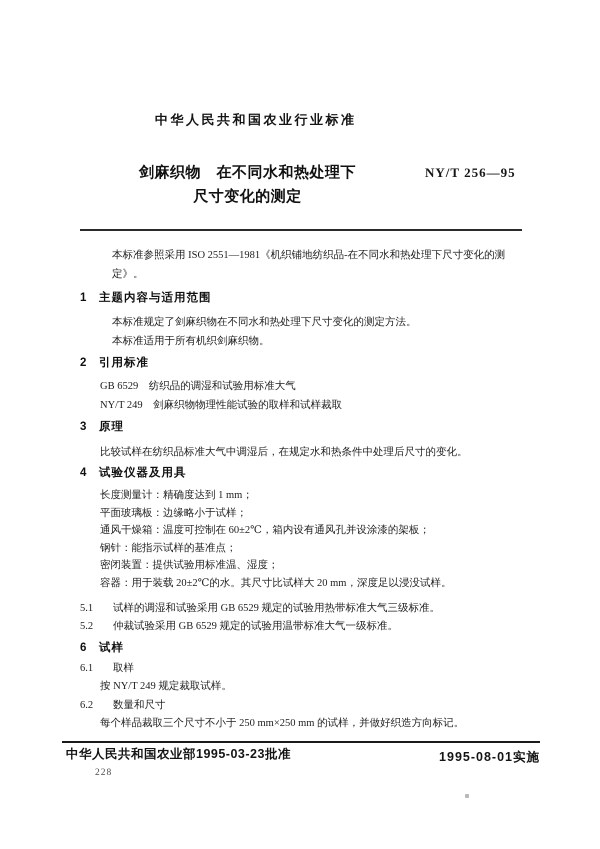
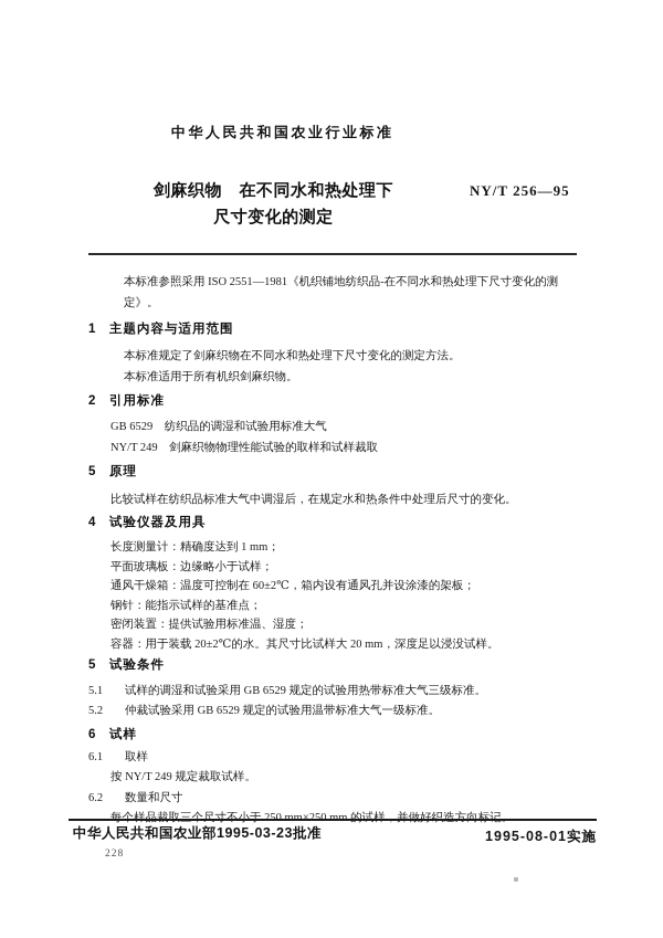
  中华人民共和国农业行业标准
  剑麻织物 在不同水和热处理下
  尺寸变化的测定
  NY/T 256—95
  本标准参照采用 ISO 2551—1981《机织铺地纺织品-在不同水和热处理下尺寸变化的测定》。
  1 主题内容与适用范围
  本标准规定了剑麻织物在不同水和热处理下尺寸变化的测定方法。
  本标准适用于所有机织剑麻织物。
  2 引用标准
  GB 6529 纺织品的调湿和试验用标准大气
  NY/T 249 剑麻织物物理性能试验的取样和试样裁取
- 3 原理
+ 5 原理
  比较试样在纺织品标准大气中调湿后，在规定水和热条件中处理后尺寸的变化。
  4 试验仪器及用具
  长度测量计：精确度达到 1 mm；
  平面玻璃板：边缘略小于试样；
  通风干燥箱：温度可控制在 60±2℃，箱内设有通风孔并设涂漆的架板；
  钢针：能指示试样的基准点；
  密闭装置：提供试验用标准温、湿度；
  容器：用于装载 20±2℃的水。其尺寸比试样大 20 mm，深度足以浸没试样。
+ 5 试验条件
  5.1 试样的调湿和试验采用 GB 6529 规定的试验用热带标准大气三级标准。
  5.2 仲裁试验采用 GB 6529 规定的试验用温带标准大气一级标准。
  6 试样
  6.1 取样
  按 NY/T 249 规定裁取试样。
  6.2 数量和尺寸
  每个样品裁取三个尺寸不小于 250 mm×250 mm 的试样，并做好织造方向标记。
  中华人民共和国农业部1995-03-23批准
  1995-08-01实施
  228
